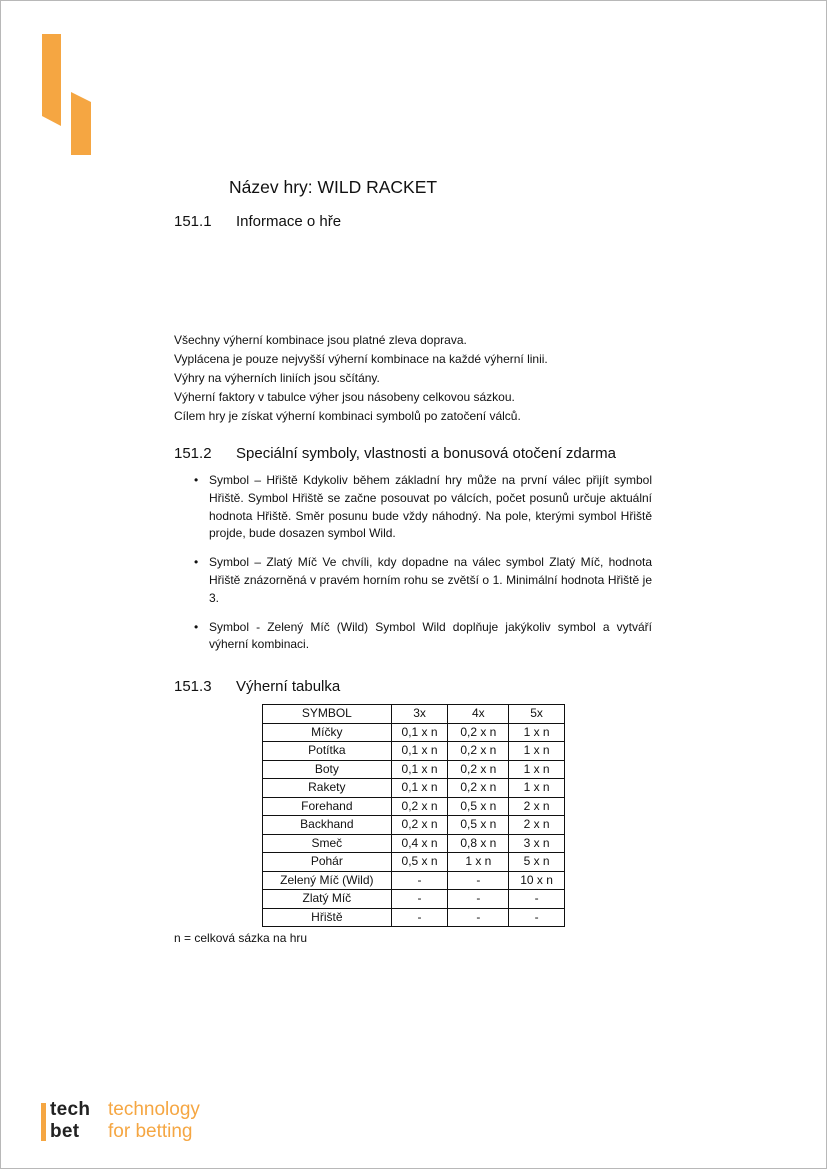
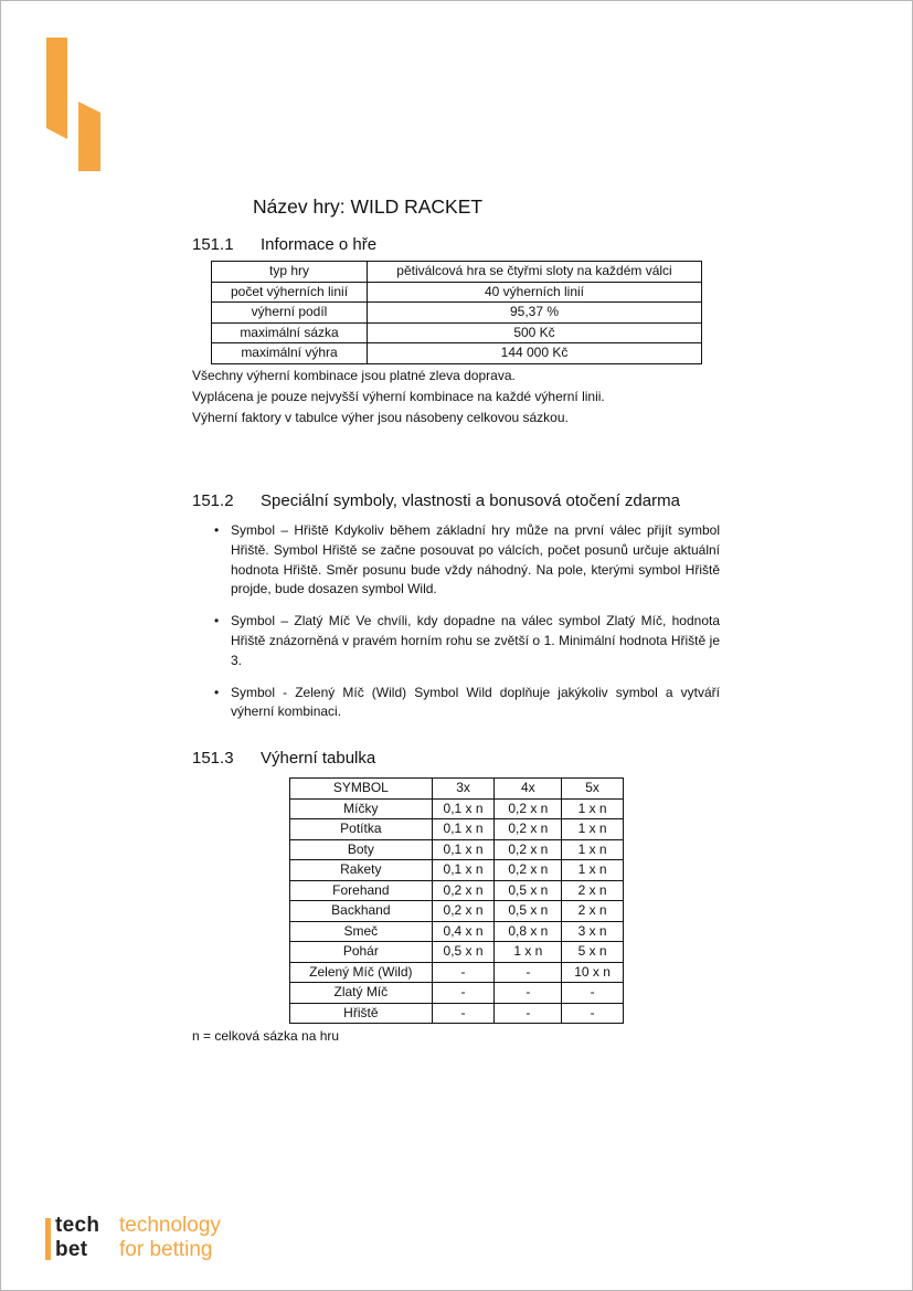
  Název hry: WILD RACKET
  151.1 Informace o hře
+ typ hry	pětiválcová hra se čtyřmi sloty na každém válci
+ počet výherních linií	40 výherních linií
+ výherní podíl	95,37 %
+ maximální sázka	500 Kč
+ maximální výhra	144 000 Kč
  Všechny výherní kombinace jsou platné zleva doprava.
  Vyplácena je pouze nejvyšší výherní kombinace na každé výherní linii.
- Výhry na výherních liniích jsou sčítány.
  Výherní faktory v tabulce výher jsou násobeny celkovou sázkou.
- Cílem hry je získat výherní kombinaci symbolů po zatočení válců.
  151.2 Speciální symboly, vlastnosti a bonusová otočení zdarma
  •
  Symbol – Hřiště Kdykoliv během základní hry může na první válec přijít symbol Hřiště. Symbol Hřiště se začne posouvat po válcích, počet posunů určuje aktuální hodnota Hřiště. Směr posunu bude vždy náhodný. Na pole, kterými symbol Hřiště projde, bude dosazen symbol Wild.
  •
  Symbol – Zlatý Míč Ve chvíli, kdy dopadne na válec symbol Zlatý Míč, hodnota Hřiště znázorněná v pravém horním rohu se zvětší o 1. Minimální hodnota Hřiště je 3.
  •
  Symbol - Zelený Míč (Wild) Symbol Wild doplňuje jakýkoliv symbol a vytváří výherní kombinaci.
  151.3 Výherní tabulka
  SYMBOL	3x	4x	5x
  Míčky	0,1 x n	0,2 x n	1 x n
  Potítka	0,1 x n	0,2 x n	1 x n
  Boty	0,1 x n	0,2 x n	1 x n
  Rakety	0,1 x n	0,2 x n	1 x n
  Forehand	0,2 x n	0,5 x n	2 x n
  Backhand	0,2 x n	0,5 x n	2 x n
  Smeč	0,4 x n	0,8 x n	3 x n
  Pohár	0,5 x n	1 x n	5 x n
  Zelený Míč (Wild)	-	-	10 x n
  Zlatý Míč	-	-	-
  Hřiště	-	-	-
  n = celková sázka na hru
  tech
  bet
  technology
  for betting
